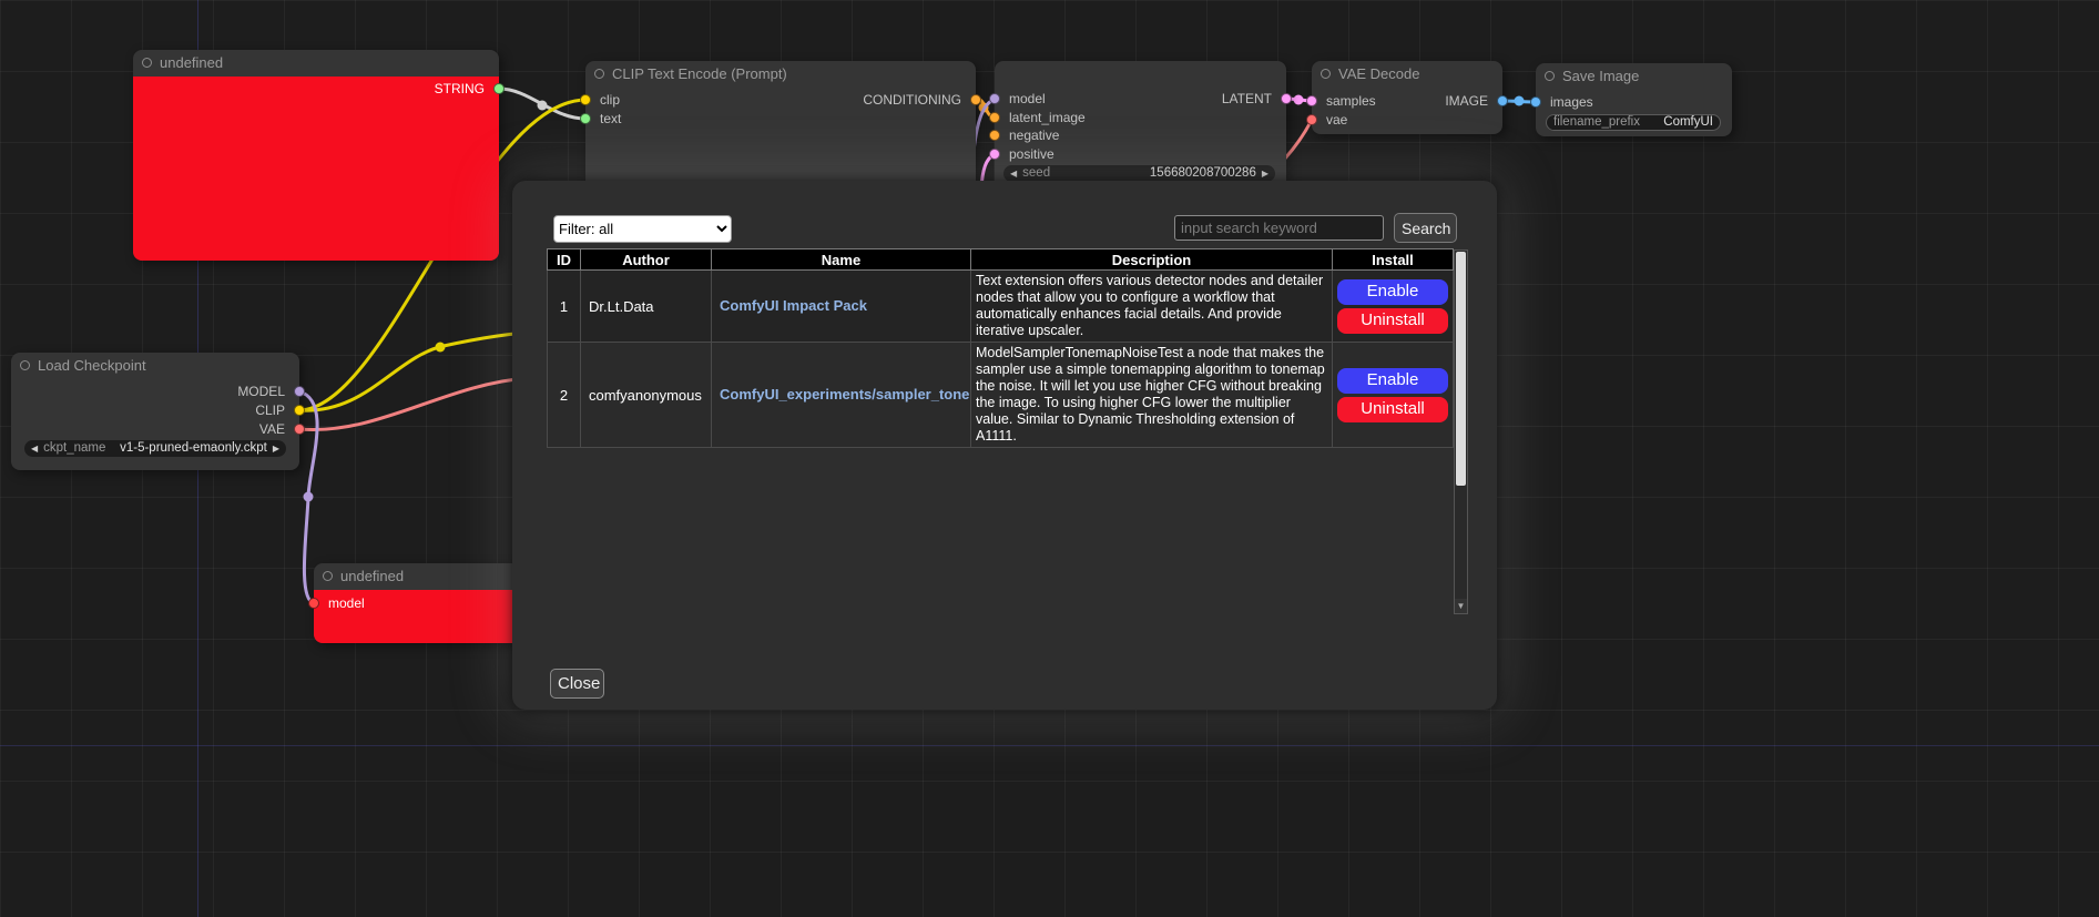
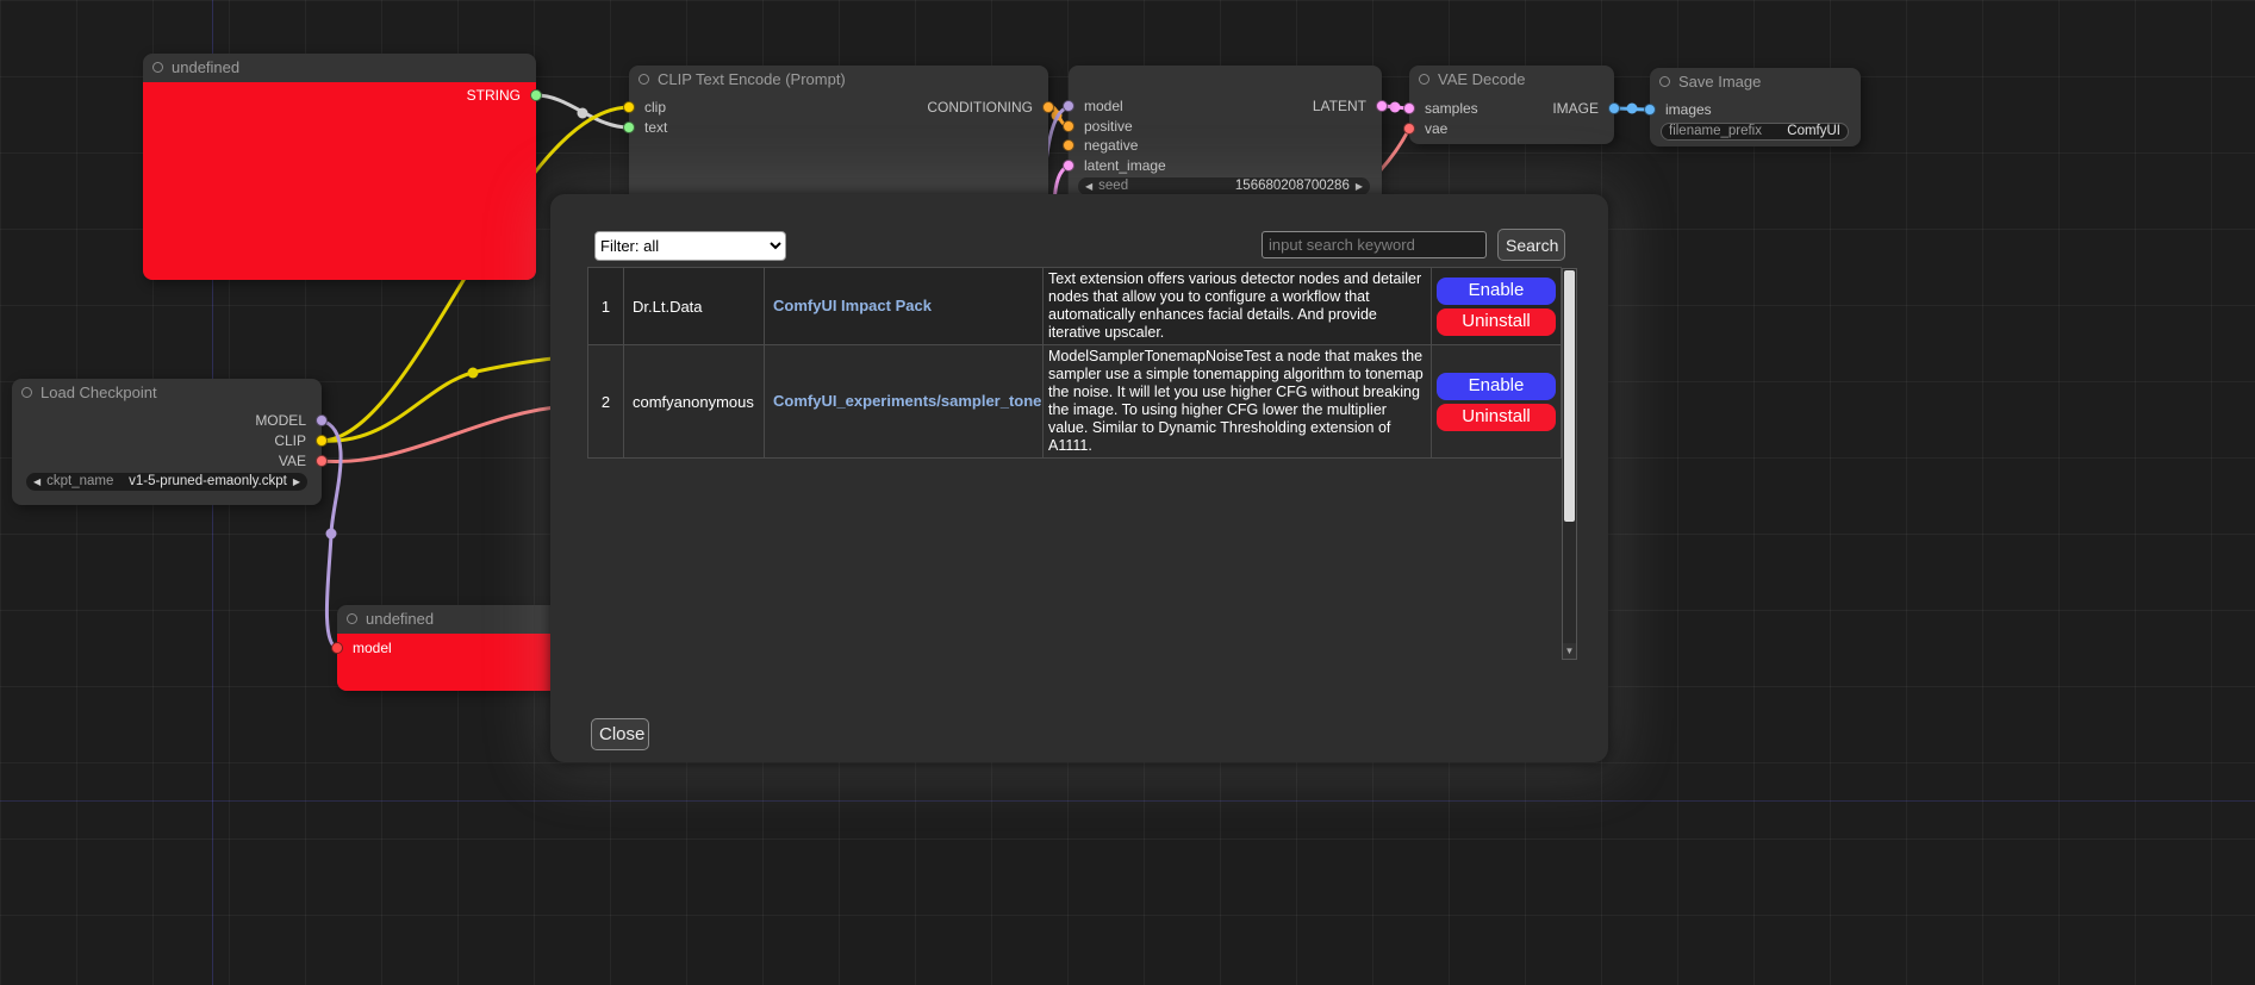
  undefined
  STRING
  CLIP Text Encode (Prompt)
  clip
  text
  CONDITIONING
  model
- latent_image
+ positive
  negative
- positive
+ latent_image
  LATENT
  ◀
  seed
  156680208700286
  ▶
  VAE Decode
  samples
  vae
  IMAGE
  Save Image
  images
  filename_prefix
  ComfyUI
  Load Checkpoint
  MODEL
  CLIP
  VAE
  ◀
  ckpt_name
  v1-5-pruned-emaonly.ckpt
  ▶
  undefined
  model
  Filter: all
  input search keyword
  Search
- ID	Author	Name	Description	Install
  1	Dr.Lt.Data	ComfyUI Impact Pack	Text extension offers various detector nodes and detailer nodes that allow you to configure a workflow that automatically enhances facial details. And provide iterative upscaler.	Enable Uninstall
  2	comfyanonymous	ComfyUI_experiments/sampler_tone	ModelSamplerTonemapNoiseTest a node that makes the sampler use a simple tonemapping algorithm to tonemap the noise. It will let you use higher CFG without breaking the image. To using higher CFG lower the multiplier value. Similar to Dynamic Thresholding extension of A1111.	Enable Uninstall
  ▼
  Close
